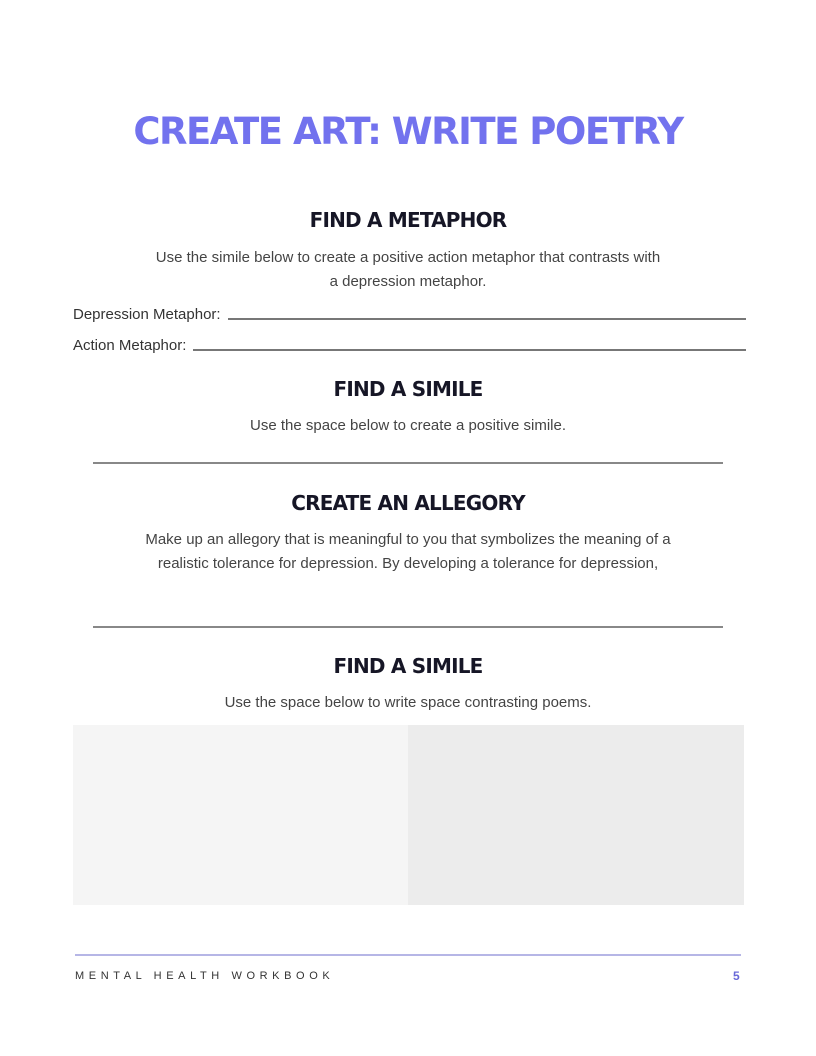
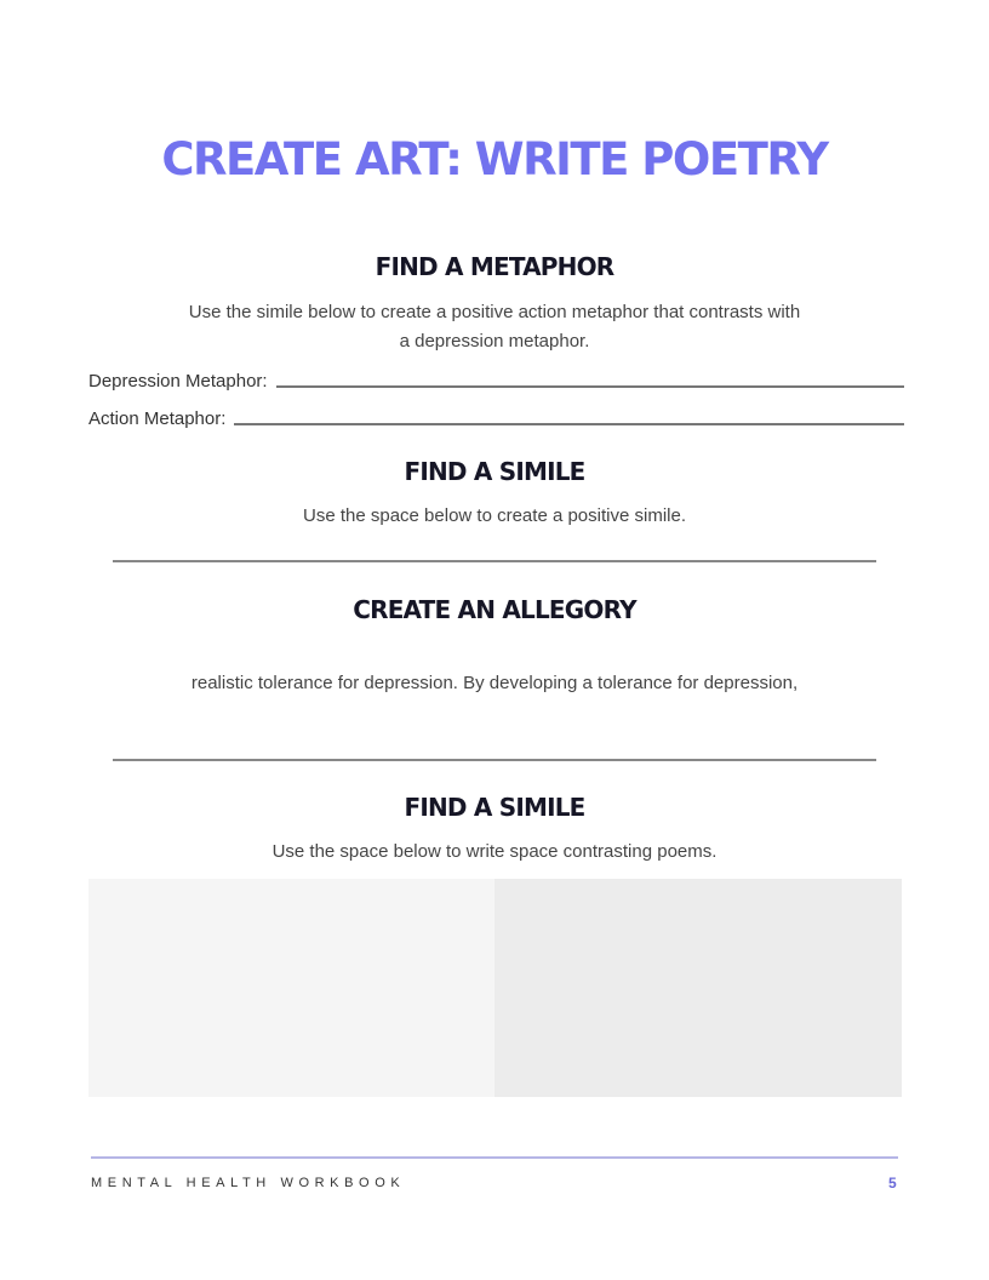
  CREATE ART: WRITE POETRY
  FIND A METAPHOR
  Use the simile below to create a positive action metaphor that contrasts with
  a depression metaphor.
  Depression Metaphor:
  Action Metaphor:
  FIND A SIMILE
  Use the space below to create a positive simile.
  CREATE AN ALLEGORY
- Make up an allegory that is meaningful to you that symbolizes the meaning of a
  realistic tolerance for depression. By developing a tolerance for depression,
  FIND A SIMILE
  Use the space below to write space contrasting poems.
  MENTAL HEALTH WORKBOOK
  5
